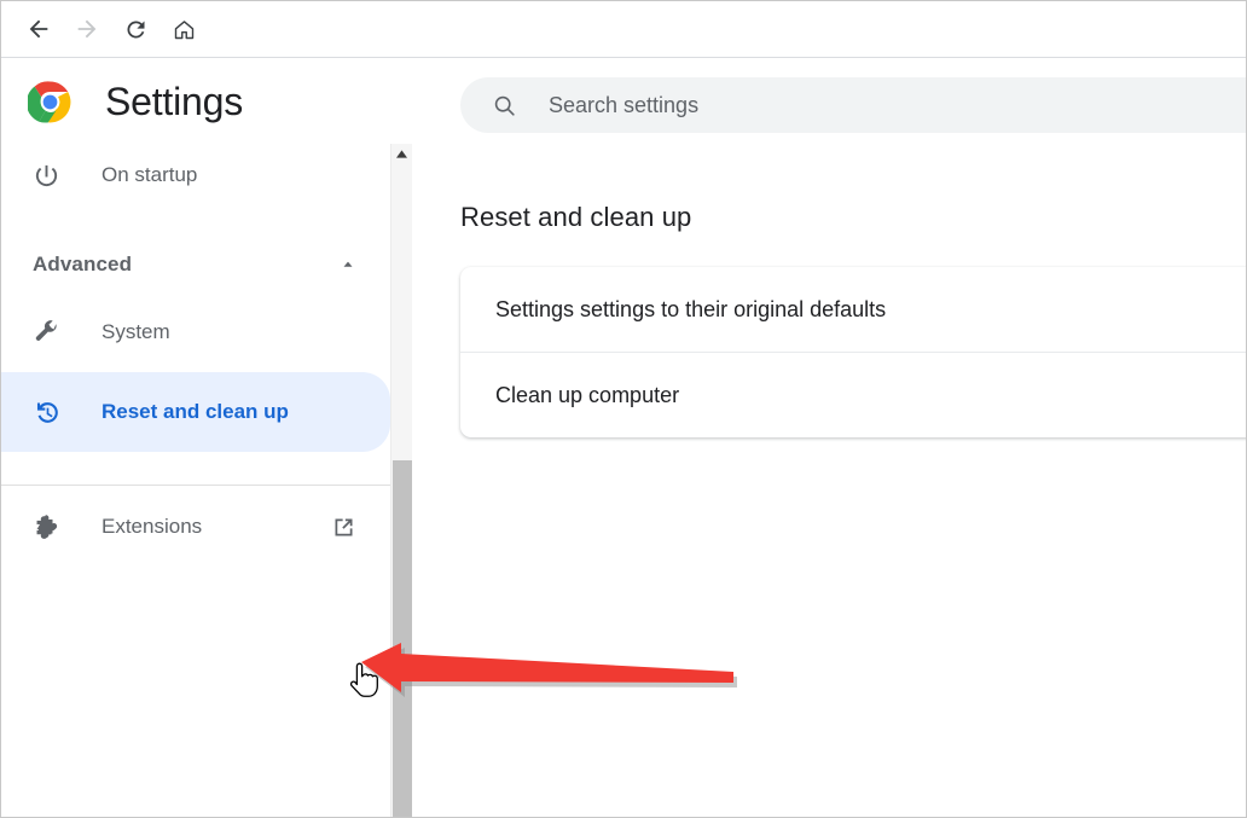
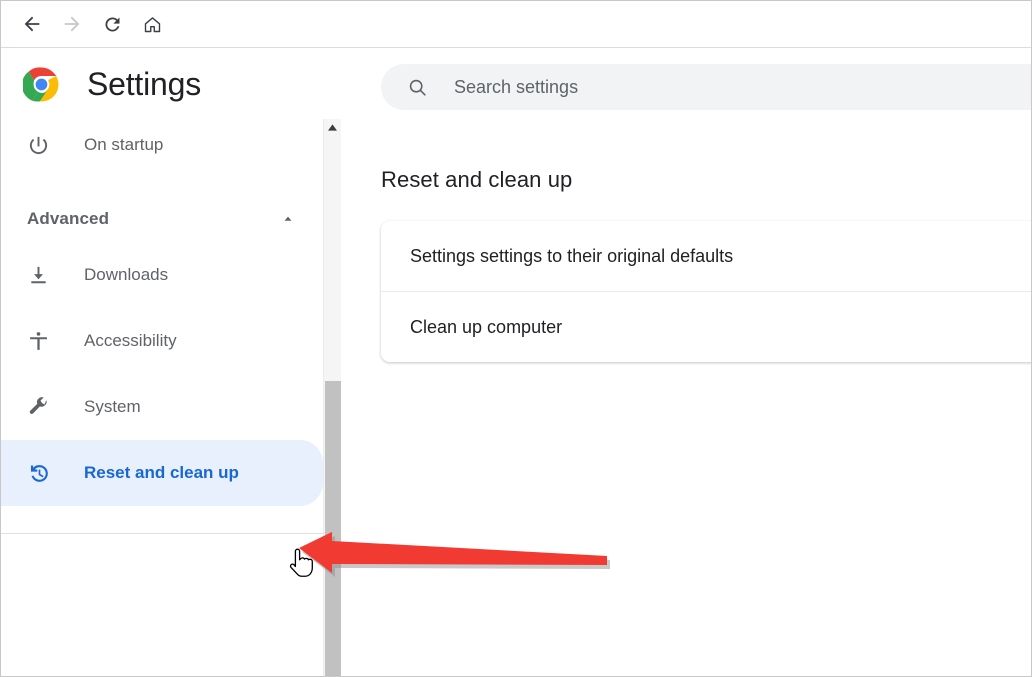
  Settings
  On startup
  Advanced
+ Downloads
+ Accessibility
  System
  Reset and clean up
- Extensions
  Search settings
  Reset and clean up
  Settings settings to their original defaults
  Clean up computer
